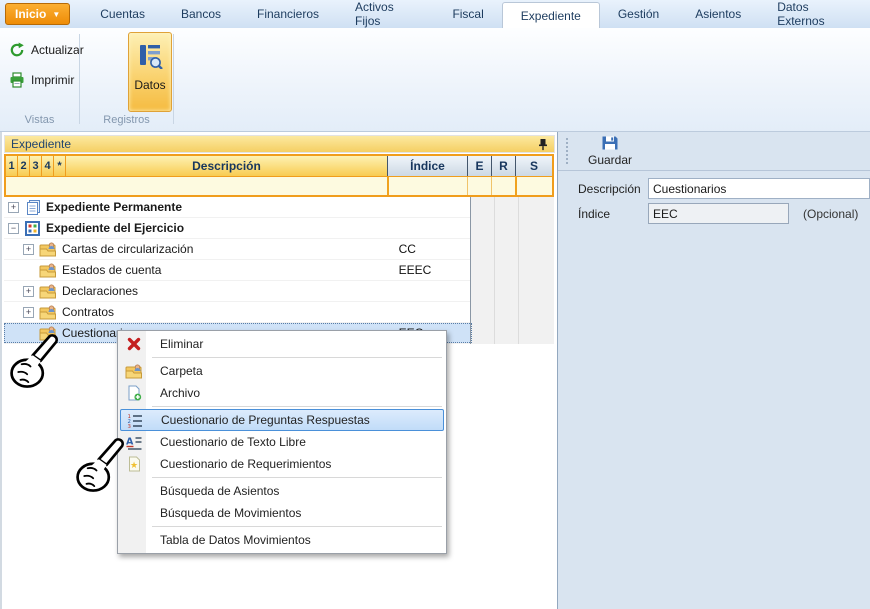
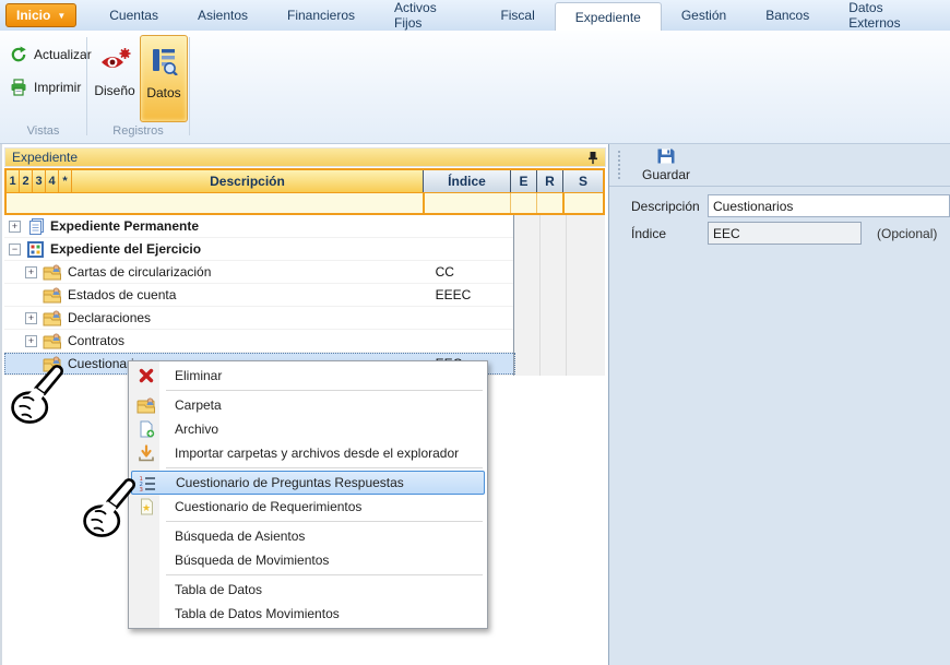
  Inicio
  ▼
  Cuentas
- Bancos
+ Asientos
  Financieros
  Activos Fijos
  Fiscal
  Expediente
  Gestión
- Asientos
+ Bancos
  Datos Externos
  Actualizar
  Imprimir
  Vistas
+ Diseño
  Datos
  Registros
  Expediente
  1
  2
  3
  4
  *
  Descripción
  Índice
  E
  R
  S
  +
  Expediente Permanente
  −
  Expediente del Ejercicio
  +
  Cartas de circularización
  CC
  Estados de cuenta
  EEEC
  +
  Declaraciones
  +
  Contratos
  Guardar
  Descripción
  Cuestionarios
  Índice
  EEC
  (Opcional)
  Eliminar
  Carpeta
  Archivo
+ Importar carpetas y archivos desde el explorador
  Cuestionario de Preguntas Respuestas
- A
- Cuestionario de Texto Libre
  ★
  Cuestionario de Requerimientos
  Búsqueda de Asientos
  Búsqueda de Movimientos
+ Tabla de Datos
  Tabla de Datos Movimientos
